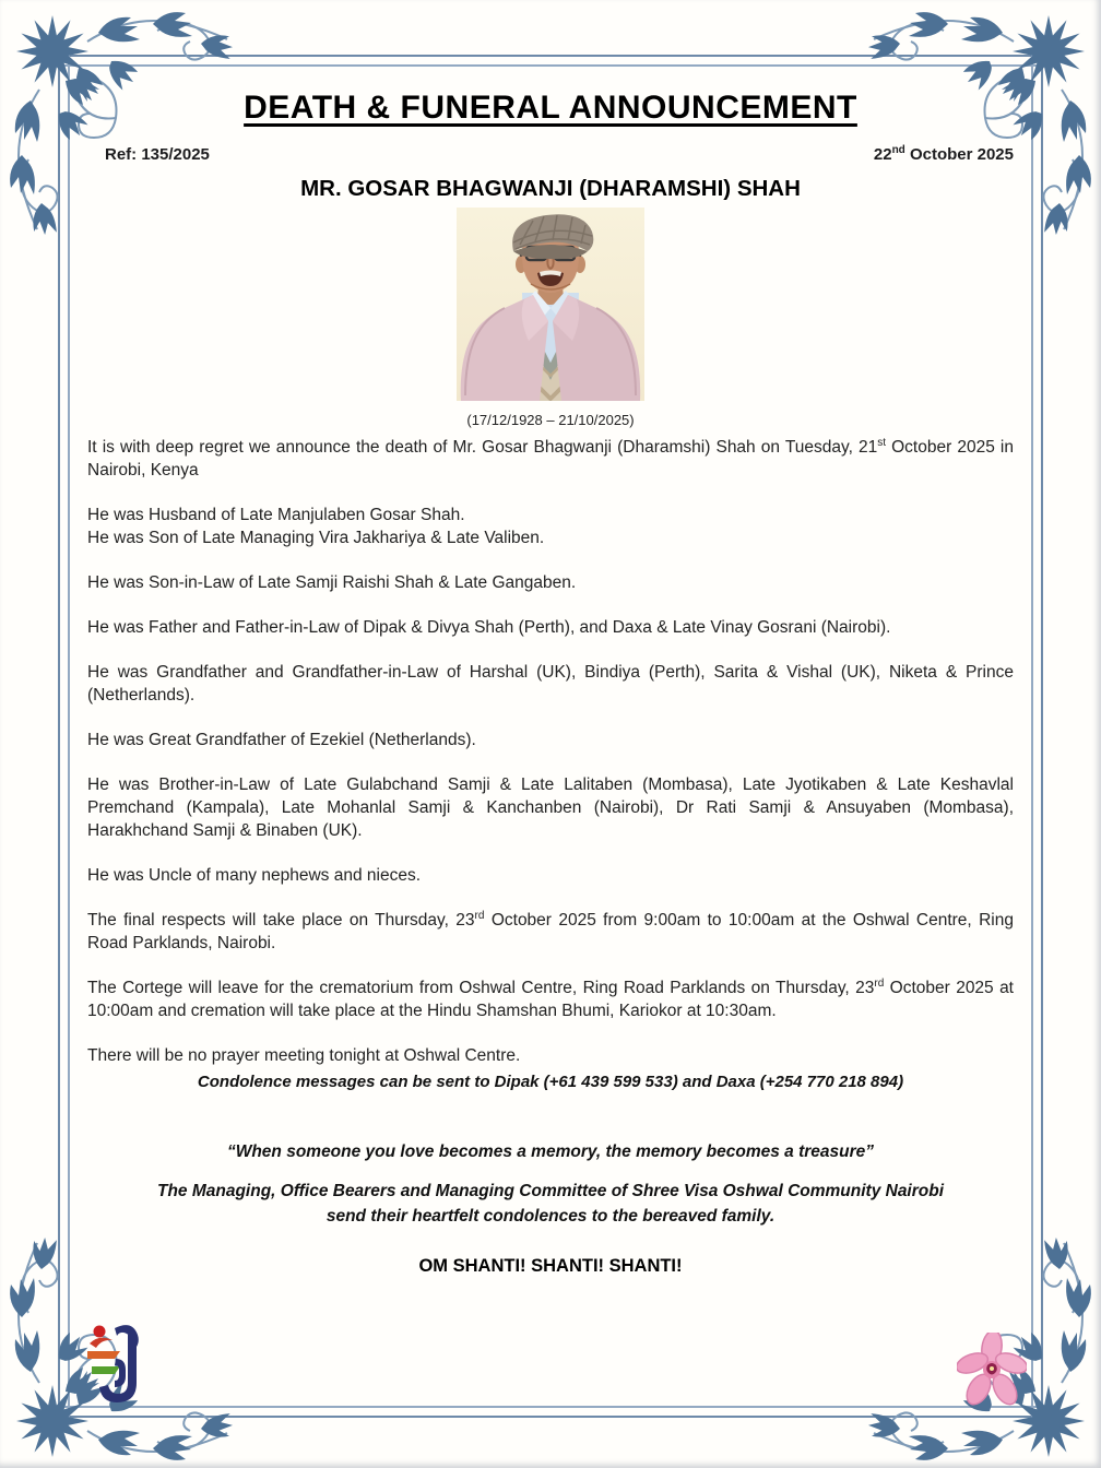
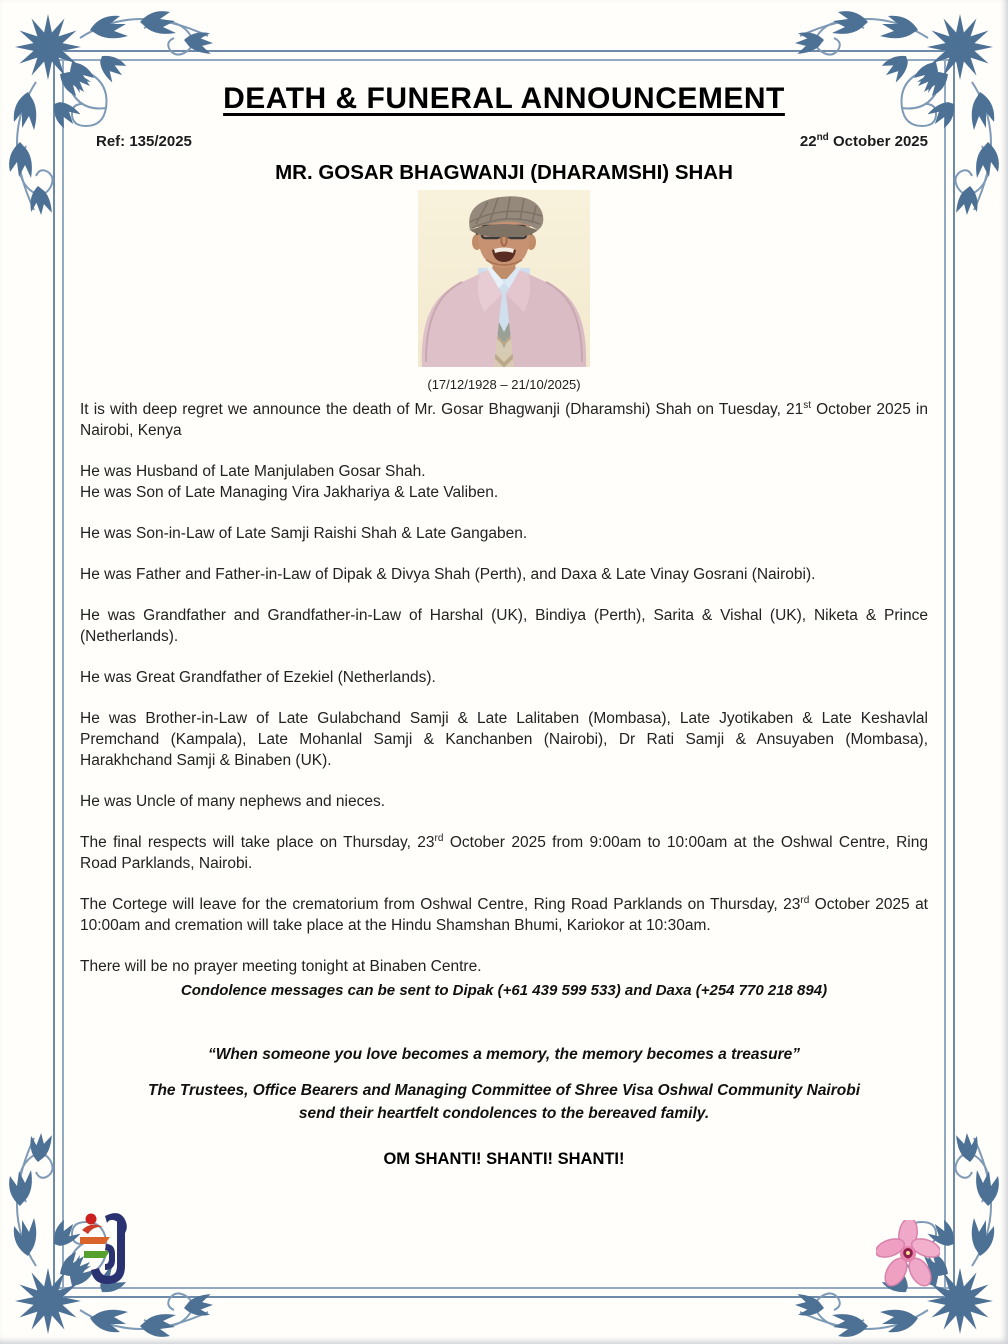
  DEATH & FUNERAL ANNOUNCEMENT
  Ref: 135/2025
  22nd October 2025
  MR. GOSAR BHAGWANJI (DHARAMSHI) SHAH
  (17/12/1928 – 21/10/2025)
  It is with deep regret we announce the death of Mr. Gosar Bhagwanji (Dharamshi) Shah on Tuesday, 21st October 2025 in Nairobi, Kenya
  He was Husband of Late Manjulaben Gosar Shah.
  He was Son of Late Managing Vira Jakhariya & Late Valiben.
  He was Son-in-Law of Late Samji Raishi Shah & Late Gangaben.
  He was Father and Father-in-Law of Dipak & Divya Shah (Perth), and Daxa & Late Vinay Gosrani (Nairobi).
  He was Grandfather and Grandfather-in-Law of Harshal (UK), Bindiya (Perth), Sarita & Vishal (UK), Niketa & Prince (Netherlands).
  He was Great Grandfather of Ezekiel (Netherlands).
  He was Brother-in-Law of Late Gulabchand Samji & Late Lalitaben (Mombasa), Late Jyotikaben & Late Keshavlal Premchand (Kampala), Late Mohanlal Samji & Kanchanben (Nairobi), Dr Rati Samji & Ansuyaben (Mombasa), Harakhchand Samji & Binaben (UK).
  He was Uncle of many nephews and nieces.
  The final respects will take place on Thursday, 23rd October 2025 from 9:00am to 10:00am at the Oshwal Centre, Ring Road Parklands, Nairobi.
  The Cortege will leave for the crematorium from Oshwal Centre, Ring Road Parklands on Thursday, 23rd October 2025 at 10:00am and cremation will take place at the Hindu Shamshan Bhumi, Kariokor at 10:30am.
- There will be no prayer meeting tonight at Oshwal Centre.
+ There will be no prayer meeting tonight at Binaben Centre.
  Condolence messages can be sent to Dipak (+61 439 599 533) and Daxa (+254 770 218 894)
  “When someone you love becomes a memory, the memory becomes a treasure”
- The Managing, Office Bearers and Managing Committee of Shree Visa Oshwal Community Nairobi
+ The Trustees, Office Bearers and Managing Committee of Shree Visa Oshwal Community Nairobi
  send their heartfelt condolences to the bereaved family.
  OM SHANTI! SHANTI! SHANTI!
